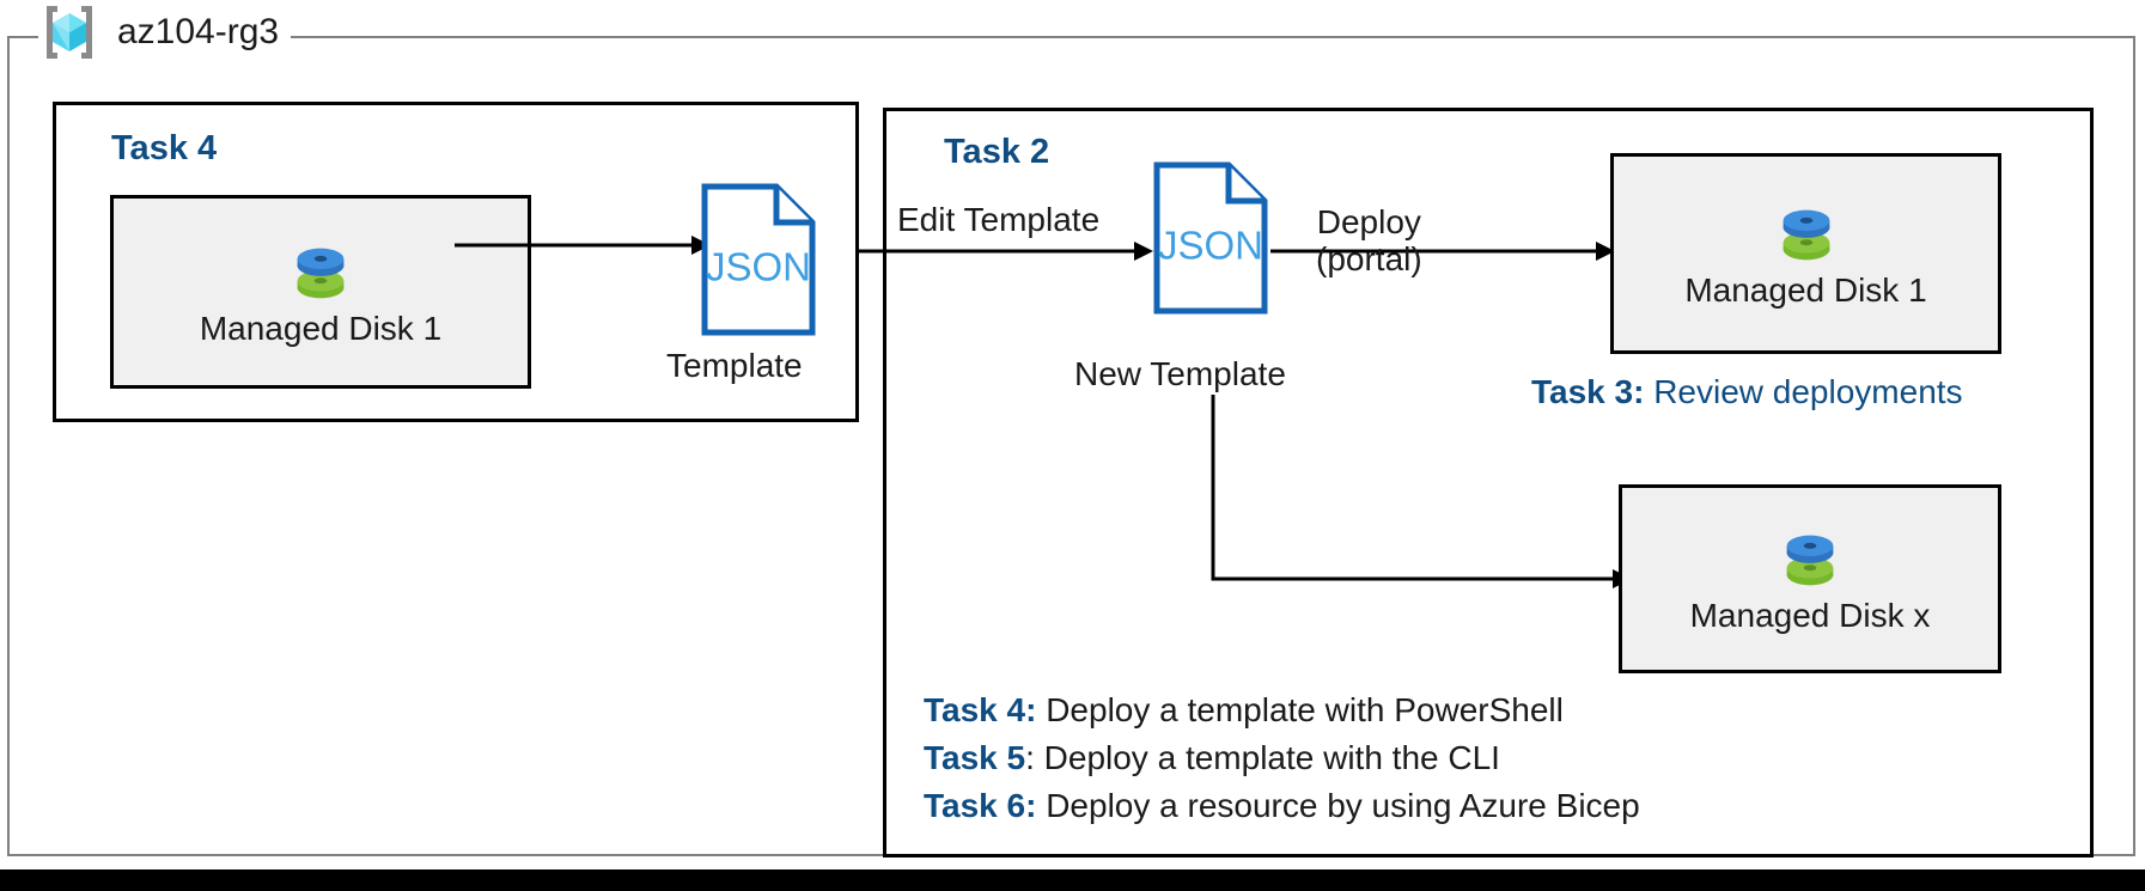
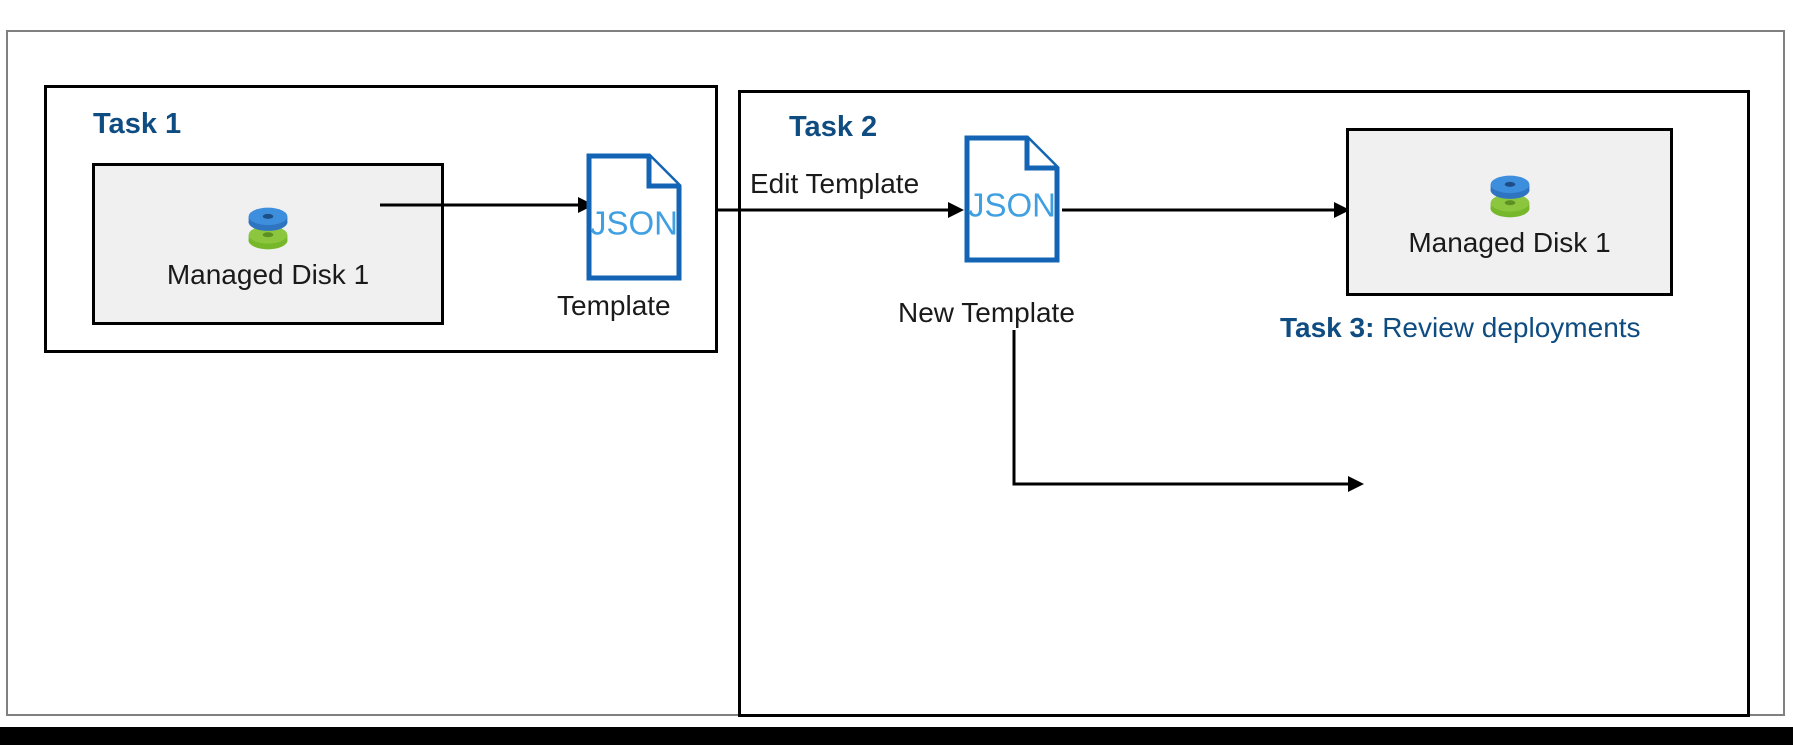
- az104-rg3
- Task 4
+ Task 1
  Managed Disk 1
  JSON
  Template
  Task 2
  Edit Template
  JSON
  New Template
- Deploy
- (portal)
  Managed Disk 1
  Task 3: Review deployments
- Managed Disk x
- Task 4: Deploy a template with PowerShell
- Task 5: Deploy a template with the CLI
- Task 6: Deploy a resource by using Azure Bicep
